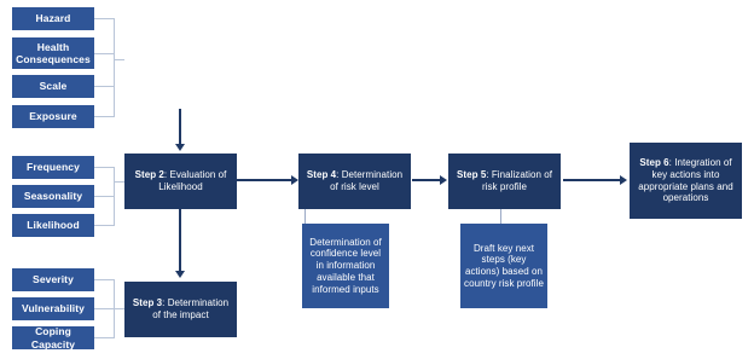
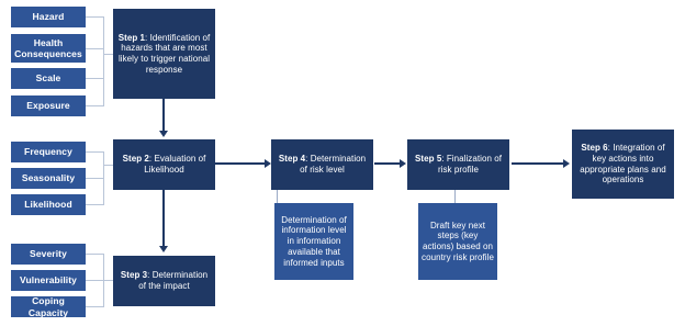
  Hazard
  Health Consequences
  Scale
  Exposure
+ Step 1: Identification of hazards that are most likely to trigger national response
  Frequency
  Seasonality
  Likelihood
  Step 2: Evaluation of Likelihood
  Severity
  Vulnerability
  Coping Capacity
  Step 3: Determination of the impact
  Step 4: Determination of risk level
- Determination of confidence level in information available that informed inputs
+ Determination of information level in information available that informed inputs
  Step 5: Finalization of risk profile
  Draft key next steps (key actions) based on country risk profile
  Step 6: Integration of key actions into appropriate plans and operations
